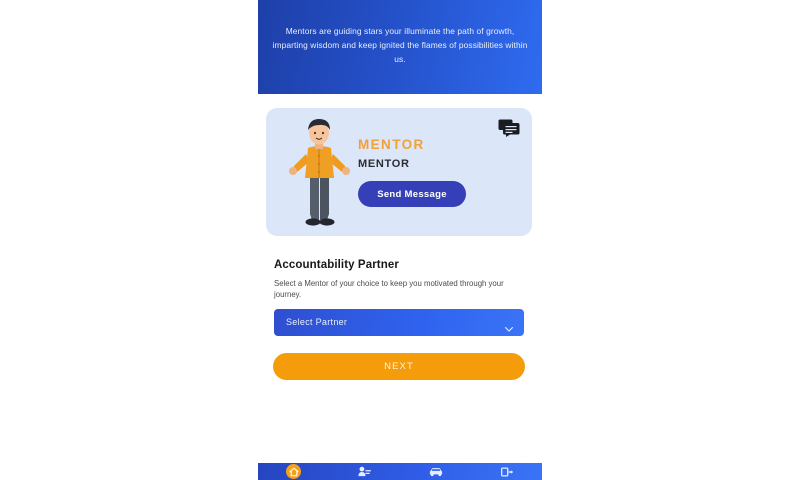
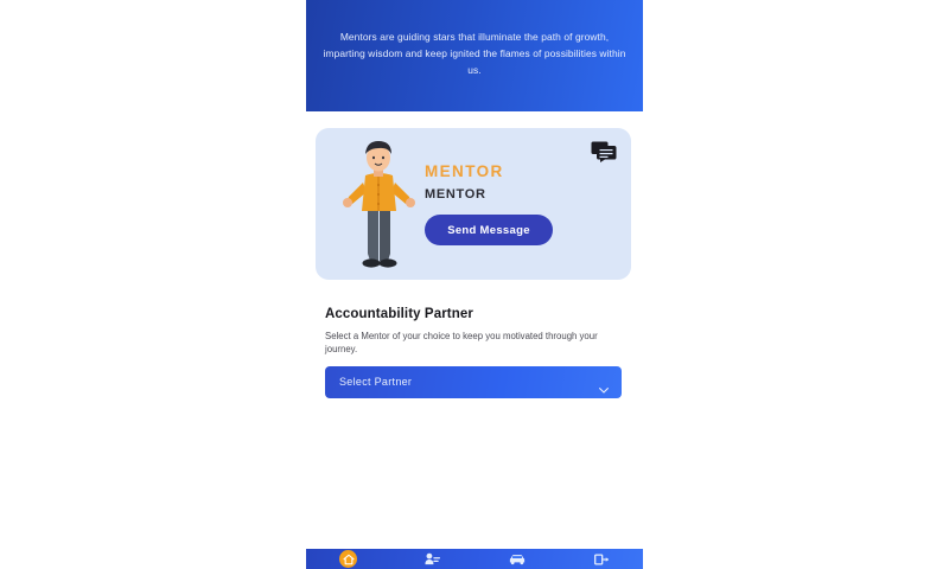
- Mentors are guiding stars your illuminate the path of growth, imparting wisdom and keep ignited the flames of possibilities within us.
+ Mentors are guiding stars that illuminate the path of growth, imparting wisdom and keep ignited the flames of possibilities within us.
  MENTOR
  MENTOR
  Send Message
  Accountability Partner
  Select a Mentor of your choice to keep you motivated through your journey.
  Select Partner
- NEXT
